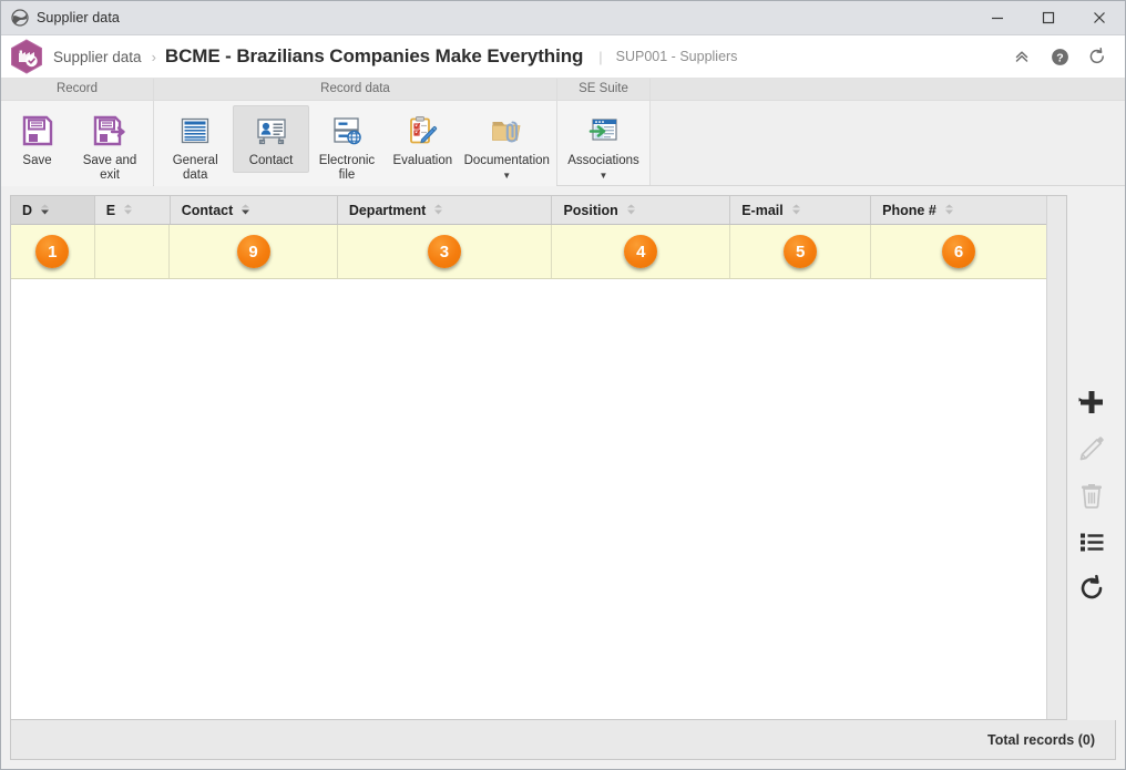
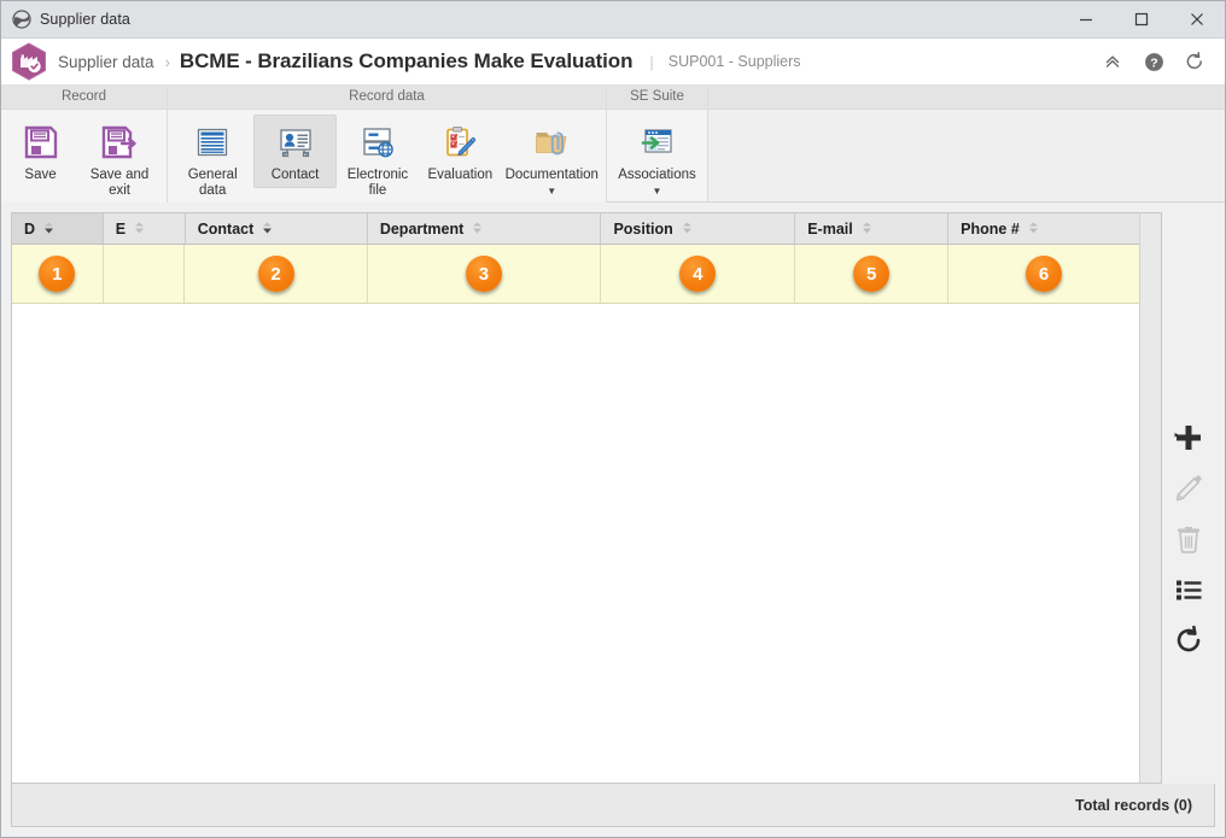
  Supplier data
  Supplier data
  ›
- BCME - Brazilians Companies Make Everything
+ BCME - Brazilians Companies Make Evaluation
  |
  SUP001 - Suppliers
  ?
  Record
  Save
  Save and exit
  Record data
  General data
  Contact
  Electronic file
  Evaluation
  Documentation
  ▼
  SE Suite
  Associations
  ▼
  D
  E
  Contact
  Department
  Position
  E-mail
  Phone #
  1
- 9
+ 2
  3
  4
  5
  6
  Total records (0)
